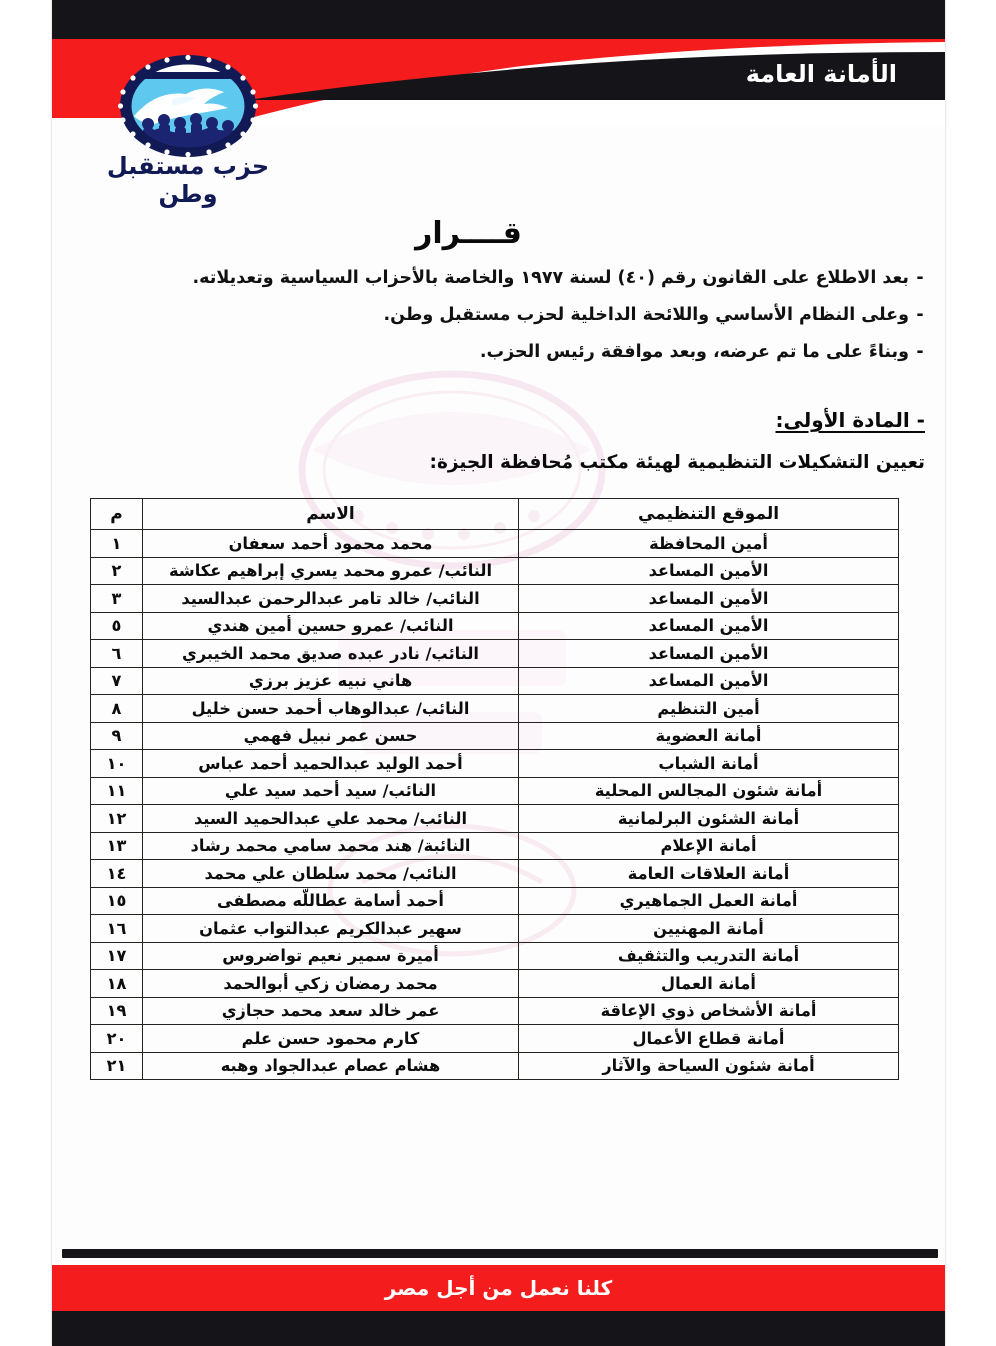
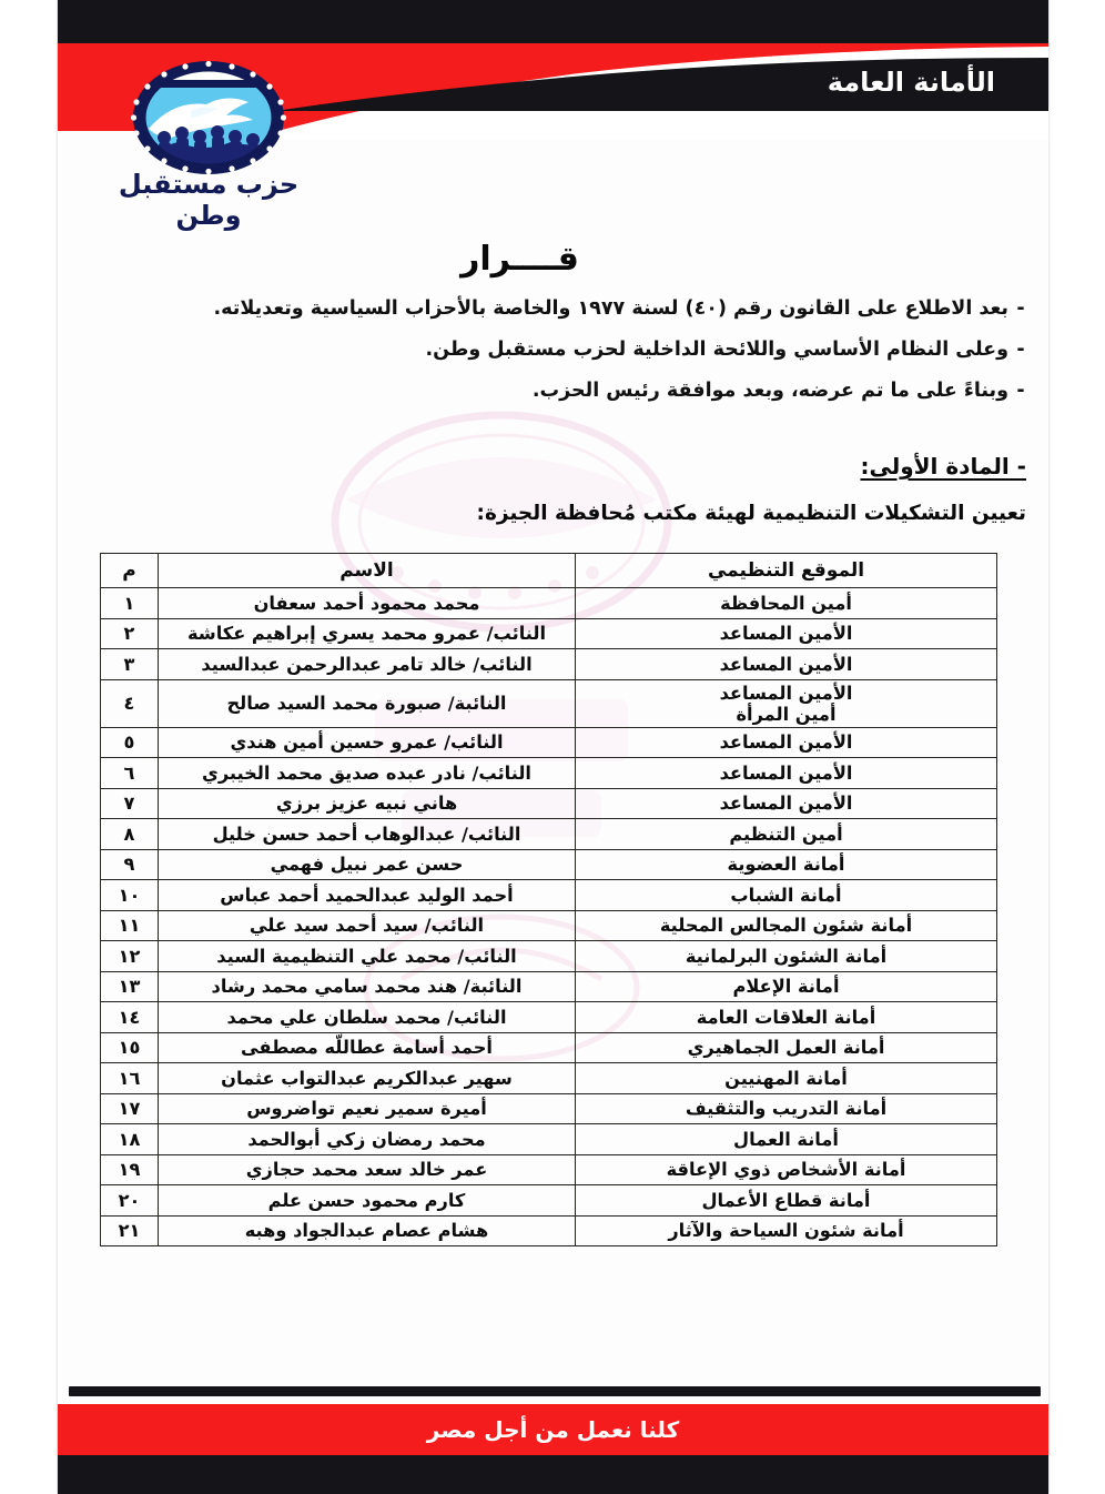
  الأمانة العامة
  حزب مستقبل وطن
  قــــرار
  -
  بعد الاطلاع على القانون رقم (٤٠) لسنة ١٩٧٧ والخاصة بالأحزاب السياسية وتعديلاته.
  -
  وعلى النظام الأساسي واللائحة الداخلية لحزب مستقبل وطن.
  -
  وبناءً على ما تم عرضه، وبعد موافقة رئيس الحزب.
  - المادة الأولى:
  تعيين التشكيلات التنظيمية لهيئة مكتب مُحافظة الجيزة:
  الموقع التنظيمي	الاسم	م
  أمين المحافظة	محمد محمود أحمد سعفان	١
  الأمين المساعد	النائب/ عمرو محمد يسري إبراهيم عكاشة	٢
  الأمين المساعد	النائب/ خالد تامر عبدالرحمن عبدالسيد	٣
+ الأمين المساعدأمين المرأة	النائبة/ صبورة محمد السيد صالح	٤
  الأمين المساعد	النائب/ عمرو حسين أمين هندي	٥
  الأمين المساعد	النائب/ نادر عبده صديق محمد الخيبري	٦
  الأمين المساعد	هاني نبيه عزيز برزي	٧
  أمين التنظيم	النائب/ عبدالوهاب أحمد حسن خليل	٨
  أمانة العضوية	حسن عمر نبيل فهمي	٩
  أمانة الشباب	أحمد الوليد عبدالحميد أحمد عباس	١٠
  أمانة شئون المجالس المحلية	النائب/ سيد أحمد سيد علي	١١
- أمانة الشئون البرلمانية	النائب/ محمد علي عبدالحميد السيد	١٢
+ أمانة الشئون البرلمانية	النائب/ محمد علي التنظيمية السيد	١٢
  أمانة الإعلام	النائبة/ هند محمد سامي محمد رشاد	١٣
  أمانة العلاقات العامة	النائب/ محمد سلطان علي محمد	١٤
  أمانة العمل الجماهيري	أحمد أسامة عطاللّه مصطفى	١٥
  أمانة المهنيين	سهير عبدالكريم عبدالتواب عثمان	١٦
  أمانة التدريب والتثقيف	أميرة سمير نعيم تواضروس	١٧
  أمانة العمال	محمد رمضان زكي أبوالحمد	١٨
  أمانة الأشخاص ذوي الإعاقة	عمر خالد سعد محمد حجازي	١٩
  أمانة قطاع الأعمال	كارم محمود حسن علم	٢٠
  أمانة شئون السياحة والآثار	هشام عصام عبدالجواد وهبه	٢١
  كلنا نعمل من أجل مصر
